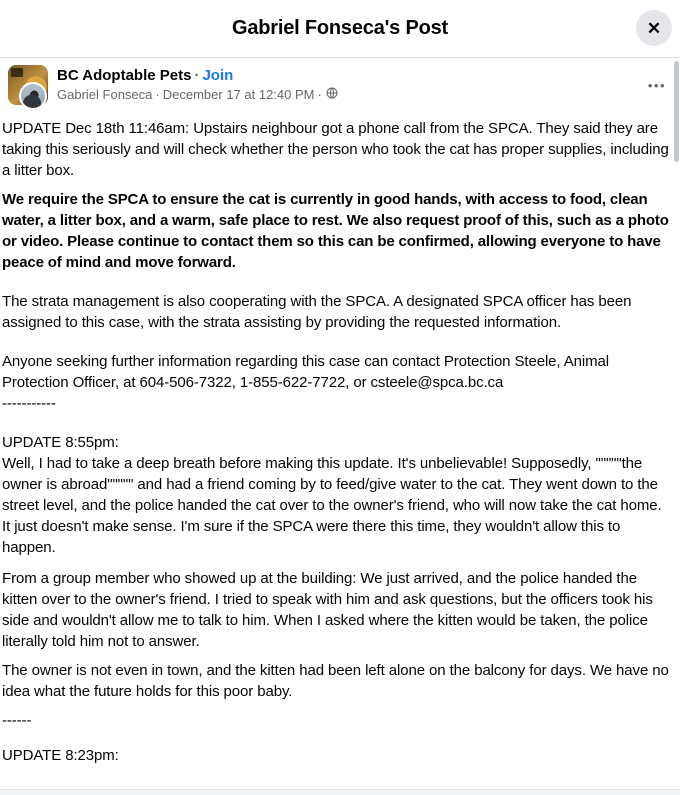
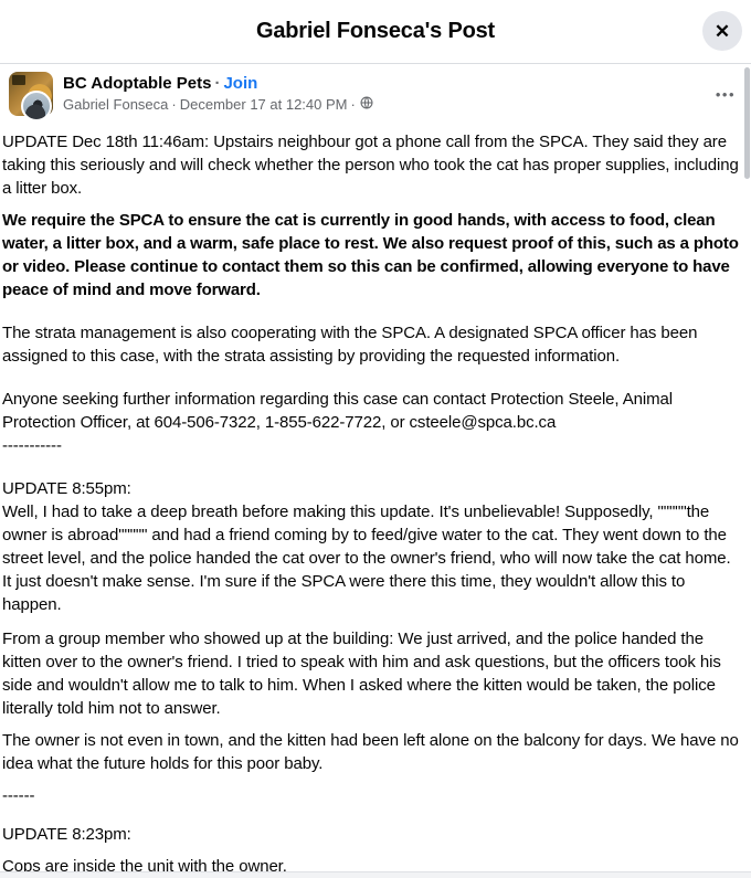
  Gabriel Fonseca's Post
  ✕
  BC Adoptable Pets · Join
  Gabriel Fonseca
  ·
  December 17 at 12:40 PM
  ·
  •••
  UPDATE Dec 18th 11:46am: Upstairs neighbour got a phone call from the SPCA. They said they are taking this seriously and will check whether the person who took the cat has proper supplies, including a litter box.
  We require the SPCA to ensure the cat is currently in good hands, with access to food, clean water, a litter box, and a warm, safe place to rest. We also request proof of this, such as a photo or video. Please continue to contact them so this can be confirmed, allowing everyone to have peace of mind and move forward.
  The strata management is also cooperating with the SPCA. A designated SPCA officer has been assigned to this case, with the strata assisting by providing the requested information.
  Anyone seeking further information regarding this case can contact Protection Steele, Animal Protection Officer, at 604-506-7322, 1-855-622-7722, or csteele@spca.bc.ca
  -----------
  UPDATE 8:55pm:
  Well, I had to take a deep breath before making this update. It's unbelievable! Supposedly, """""the owner is abroad""""" and had a friend coming by to feed/give water to the cat. They went down to the street level, and the police handed the cat over to the owner's friend, who will now take the cat home. It just doesn't make sense. I'm sure if the SPCA were there this time, they wouldn't allow this to happen.
  From a group member who showed up at the building: We just arrived, and the police handed the kitten over to the owner's friend. I tried to speak with him and ask questions, but the officers took his side and wouldn't allow me to talk to him. When I asked where the kitten would be taken, the police literally told him not to answer.
  The owner is not even in town, and the kitten had been left alone on the balcony for days. We have no idea what the future holds for this poor baby.
  ------
  UPDATE 8:23pm:
+ Cops are inside the unit with the owner.
